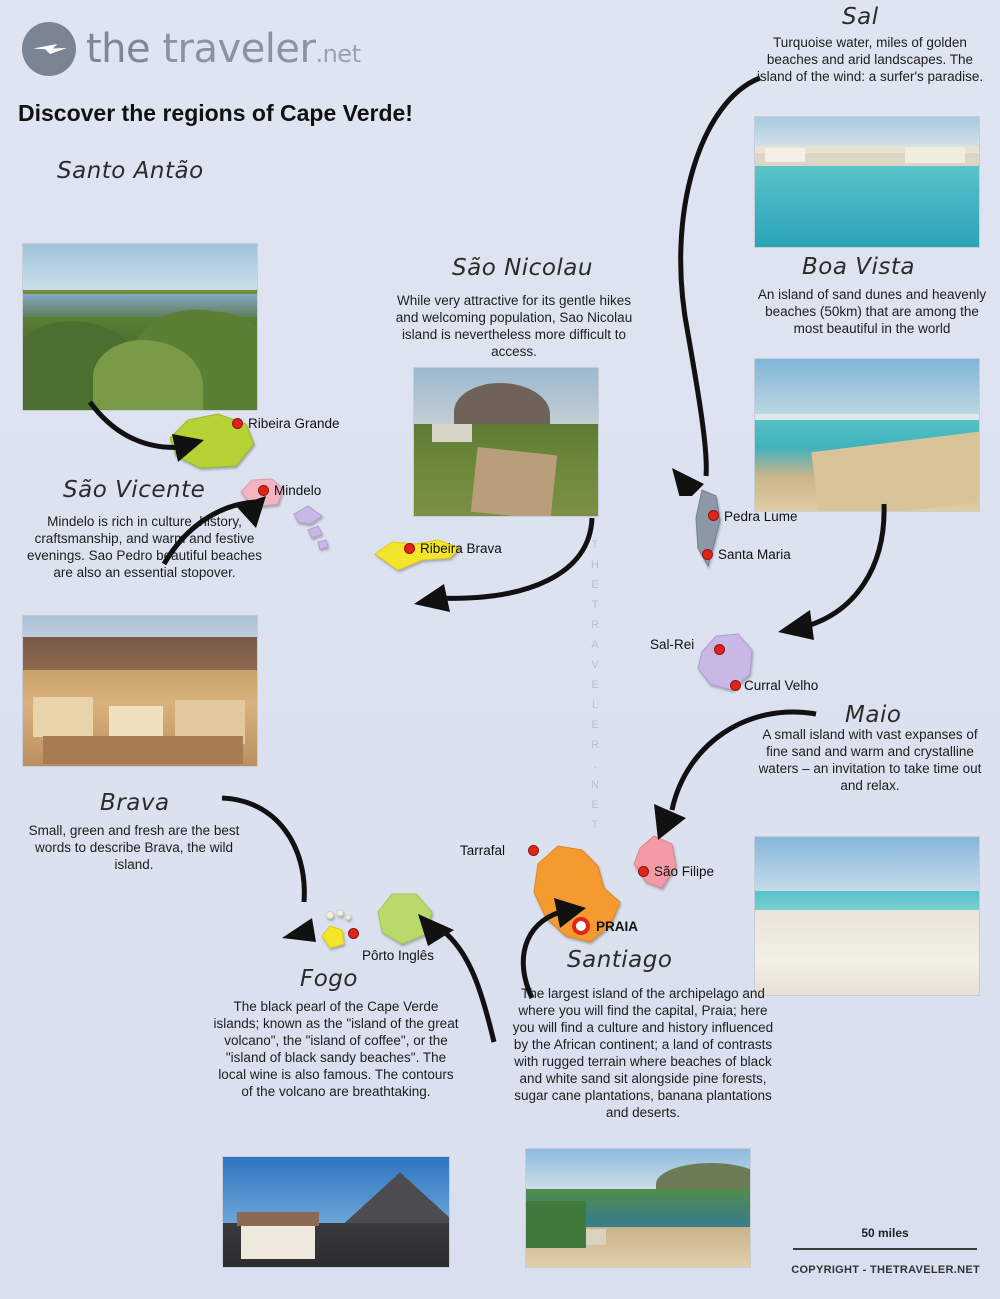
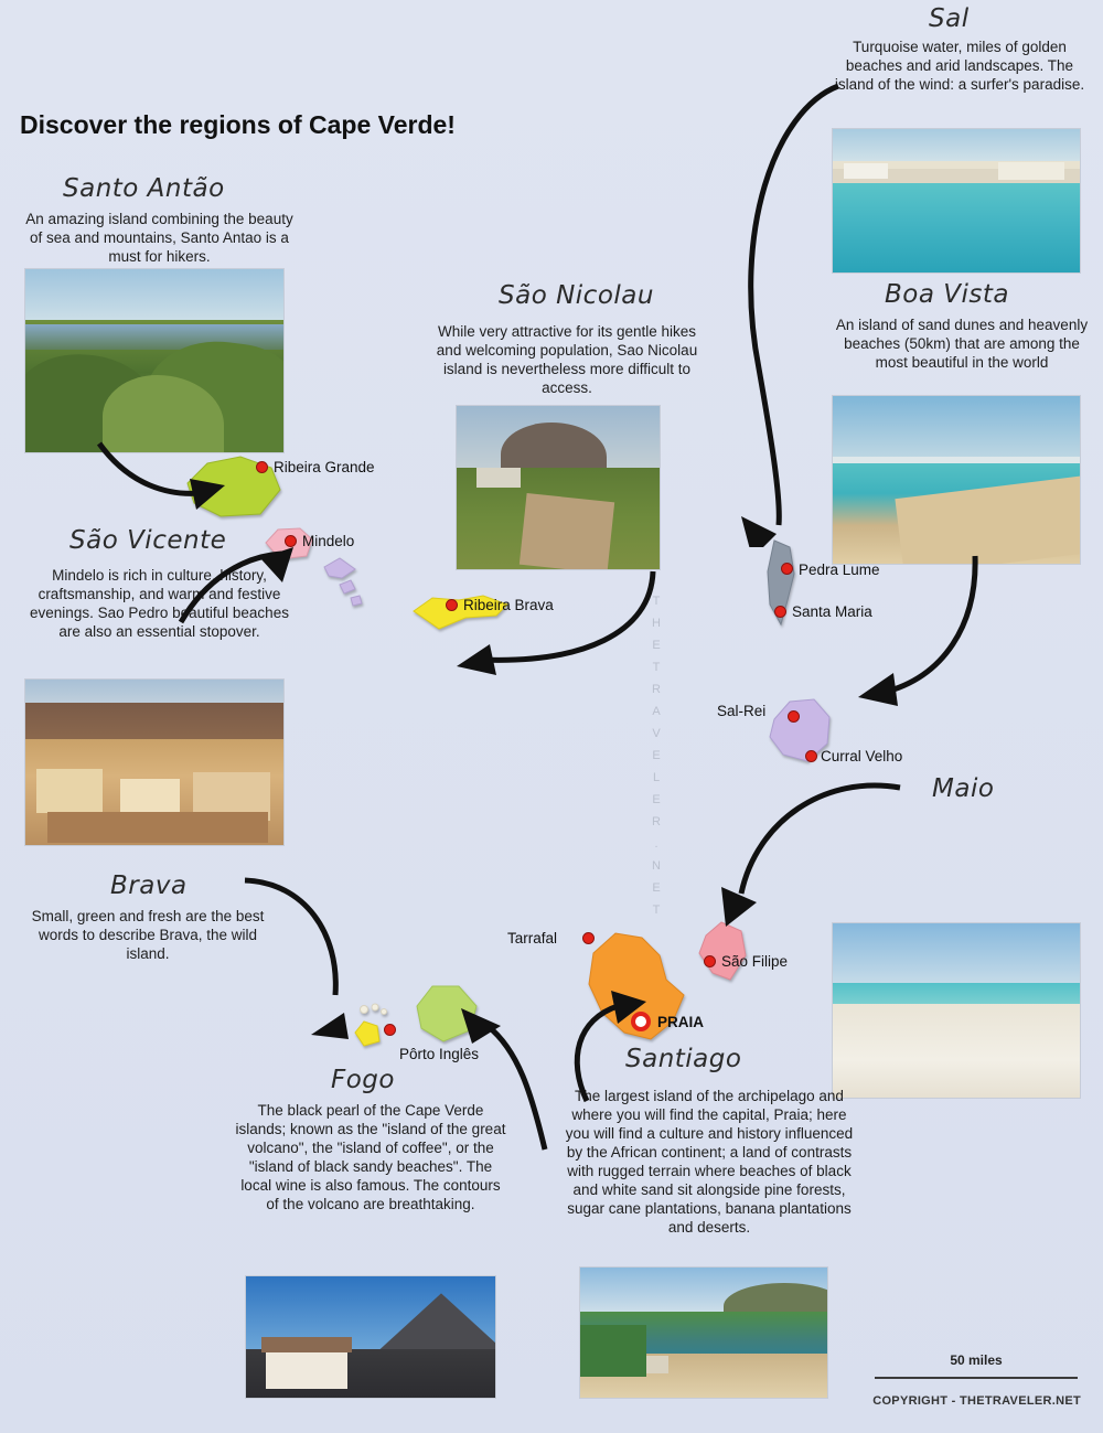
- the traveler.net
  Discover the regions of Cape Verde!
  T H E T R A V E L E R N E T
  Santo Antão
+ An amazing island combining the beauty of sea and mountains, Santo Antao is a must for hikers.
  Ribeira Grande
  São Vicente
  Mindelo is rich in culture,istory, craftsmanship, and war and festive evenings. Sao Pedro bautiful beaches are also an essential stopover.
  Mindelo
  São Nicolau
  While very attractive for its gentle hikes and welcoming population, Sao Nicolau island is nevertheless more difficult to access.
  Ribeira Brava
  Sal
  Turquoise water, miles of golden beaches and arid landscapes. The sland of the wind: a surfer's paradise.
  Pedra Lume
  Santa Maria
  Boa Vista
  An island of sand dunes and heavenly beaches (50km) that are among the most beautiful in the world
  Sal-Rei
  Curral Velho
  Maio
- A small island with vast expanses of fine sand and warm and crystalline waters – an invitation to take time out and relax.
  São Filipe
  Santiago
  The largest island of the archipelago and where you will find the capital, Praia; here you will find a culture and history influenced by the African continent; a land of contrasts with rugged terrain where beaches of black and white sand sit alongside pine forests, sugar cane plantations, banana plantations and deserts.
  Tarrafal
  PRAIA
  Fogo
  The black pearl of the Cape Verde islands; known as the "island of the great volcano", the "island of coffee", or the "island of black sandy beaches". The local wine is also famous. The contours of the volcano are breathtaking.
  Pôrto Inglês
  Brava
  Small, green and fresh are the best words to describe Brava, the wild island.
  50 miles
  COPYRIGHT - THETRAVELER.NET
